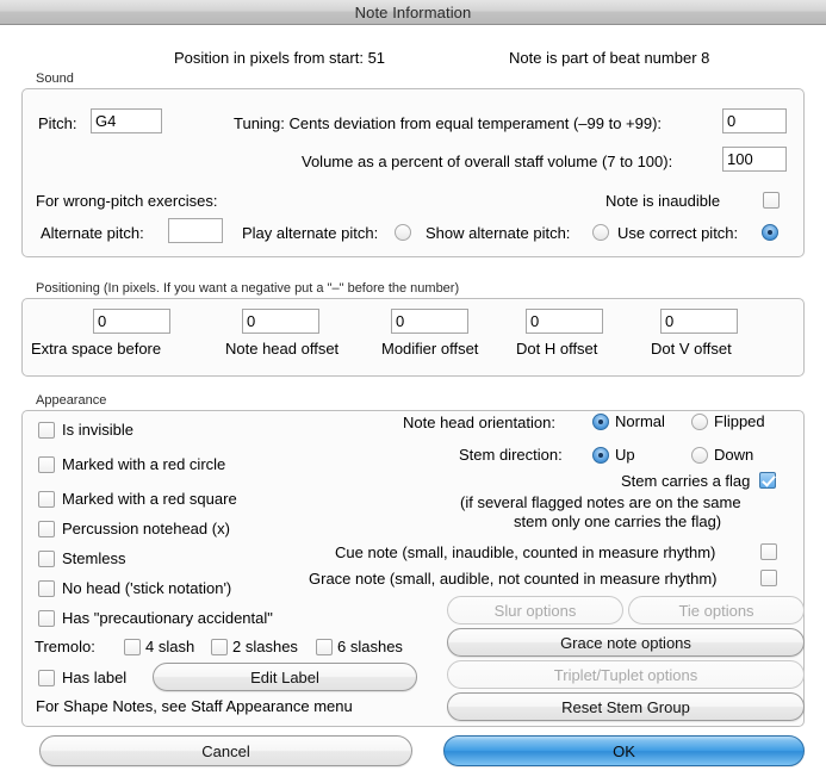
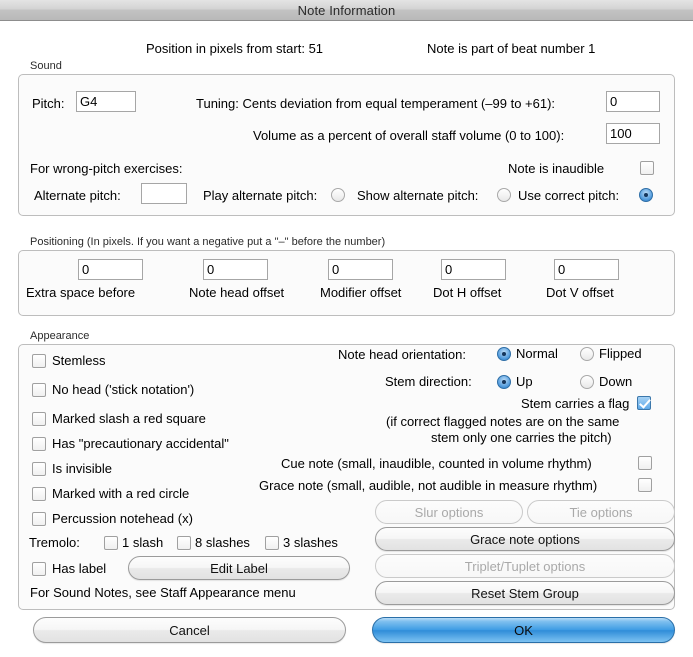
  Note Information
  Position in pixels from start: 51
- Note is part of beat number 8
+ Note is part of beat number 1
  Sound
  Pitch:
  G4
- Tuning: Cents deviation from equal temperament (–99 to +99):
+ Tuning: Cents deviation from equal temperament (–99 to +61):
  0
- Volume as a percent of overall staff volume (7 to 100):
+ Volume as a percent of overall staff volume (0 to 100):
  100
  For wrong-pitch exercises:
  Note is inaudible
  Alternate pitch:
  Play alternate pitch:
  Show alternate pitch:
  Use correct pitch:
  Positioning (In pixels. If you want a negative put a "–" before the number)
  0
  Extra space before
  0
  Note head offset
  0
  Modifier offset
  0
  Dot H offset
  0
  Dot V offset
  Appearance
- Is invisible
+ Stemless
- Marked with a red circle
+ No head ('stick notation')
- Marked with a red square
+ Marked slash a red square
- Percussion notehead (x)
+ Has "precautionary accidental"
- Stemless
+ Is invisible
- No head ('stick notation')
+ Marked with a red circle
- Has "precautionary accidental"
+ Percussion notehead (x)
  Tremolo:
- 4 slash
+ 1 slash
- 2 slashes
+ 8 slashes
- 6 slashes
+ 3 slashes
  Has label
  Edit Label
- For Shape Notes, see Staff Appearance menu
+ For Sound Notes, see Staff Appearance menu
  Note head orientation:
  Normal
  Flipped
  Stem direction:
  Up
  Down
  Stem carries a flag
- (if several flagged notes are on the same
+ (if correct flagged notes are on the same
- stem only one carries the flag)
+ stem only one carries the pitch)
- Cue note (small, inaudible, counted in measure rhythm)
+ Cue note (small, inaudible, counted in volume rhythm)
- Grace note (small, audible, not counted in measure rhythm)
+ Grace note (small, audible, not audible in measure rhythm)
  Slur options
  Tie options
  Grace note options
  Triplet/Tuplet options
  Reset Stem Group
  Cancel
  OK
